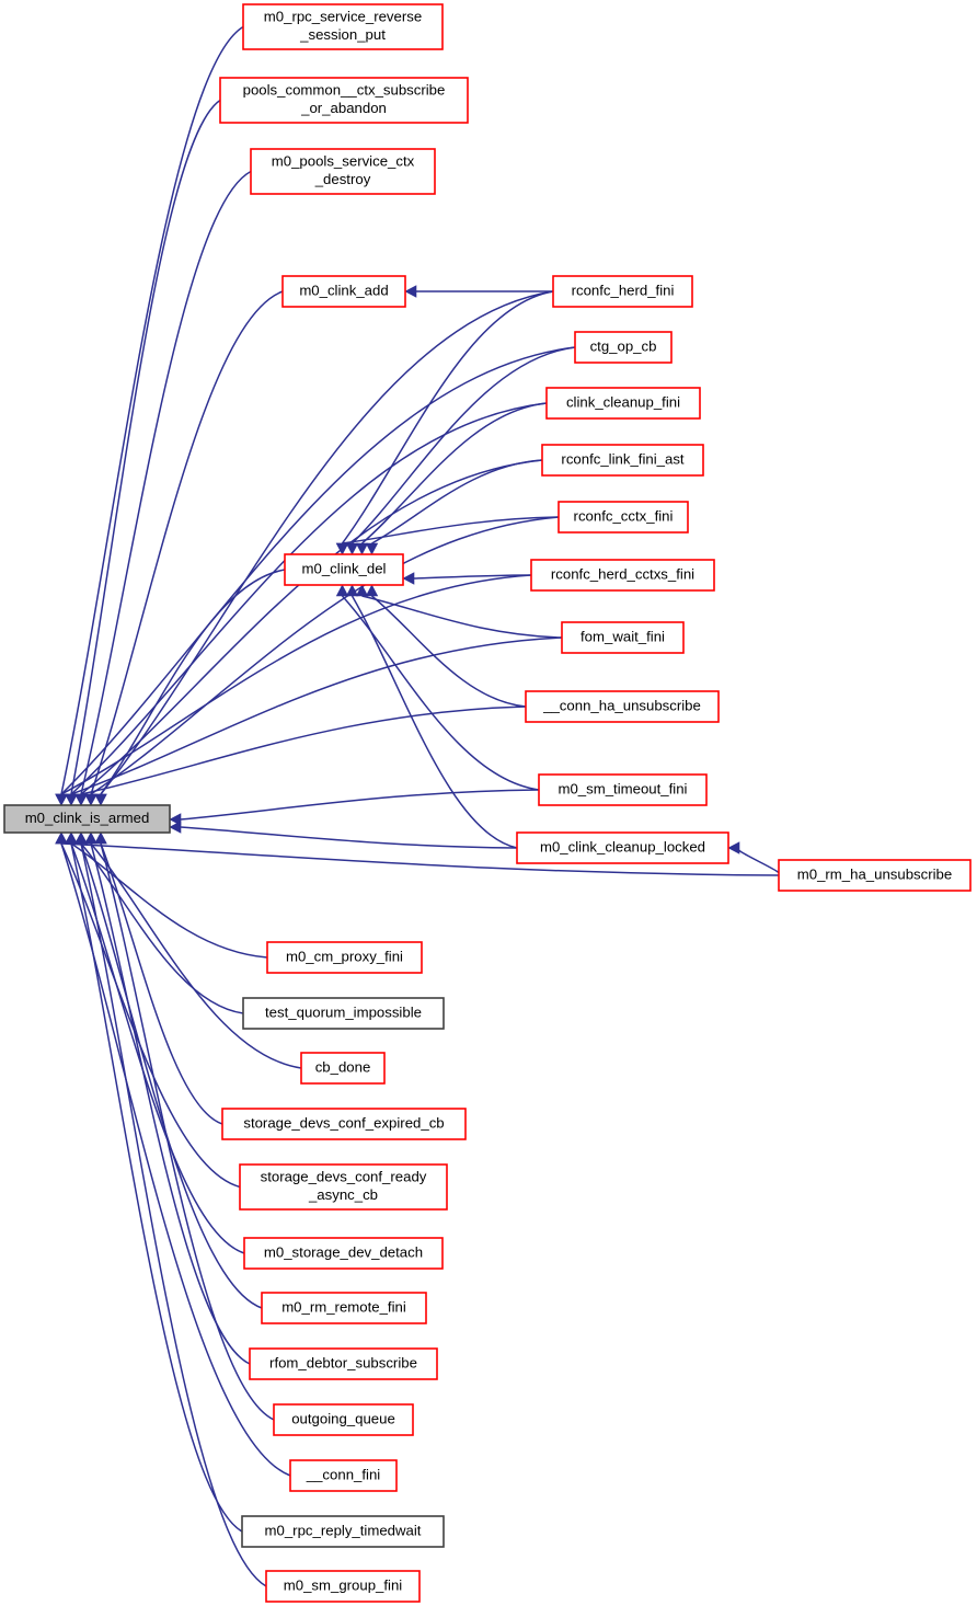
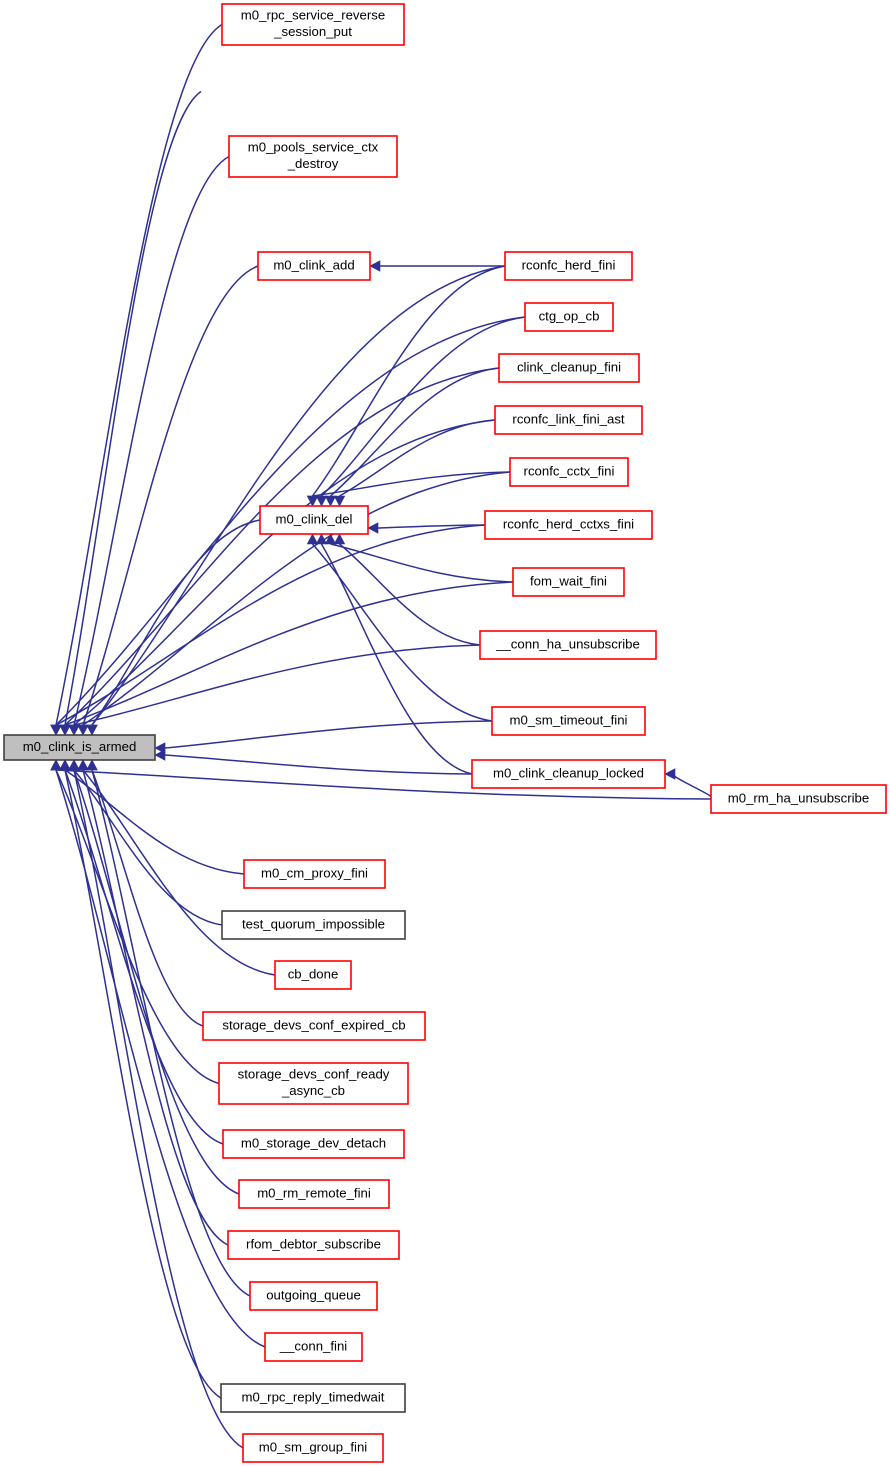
  m0_clink_is_armed
  m0_rpc_service_reverse
  _session_put
- pools_common__ctx_subscribe
- _or_abandon
  m0_pools_service_ctx
  _destroy
  m0_clink_add
  rconfc_herd_fini
  ctg_op_cb
  clink_cleanup_fini
  rconfc_link_fini_ast
  rconfc_cctx_fini
  m0_clink_del
  rconfc_herd_cctxs_fini
  fom_wait_fini
  __conn_ha_unsubscribe
  m0_sm_timeout_fini
  m0_clink_cleanup_locked
  m0_rm_ha_unsubscribe
  m0_cm_proxy_fini
  test_quorum_impossible
  cb_done
  storage_devs_conf_expired_cb
  storage_devs_conf_ready
  _async_cb
  m0_storage_dev_detach
  m0_rm_remote_fini
  rfom_debtor_subscribe
  outgoing_queue
  __conn_fini
  m0_rpc_reply_timedwait
  m0_sm_group_fini
